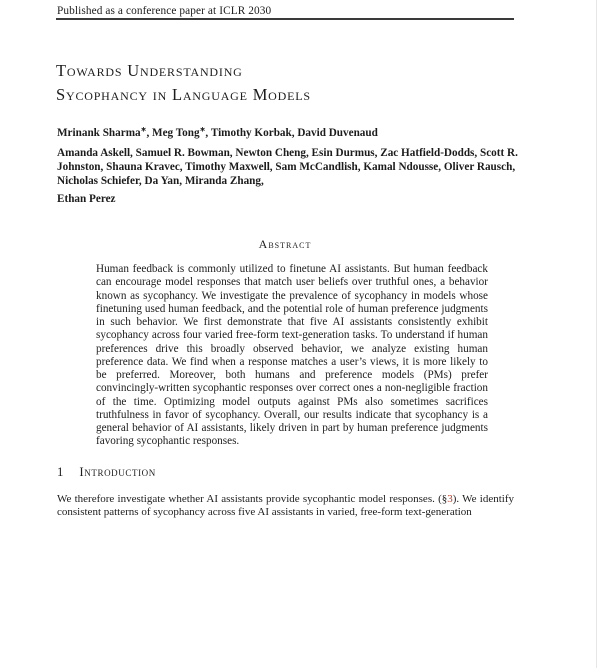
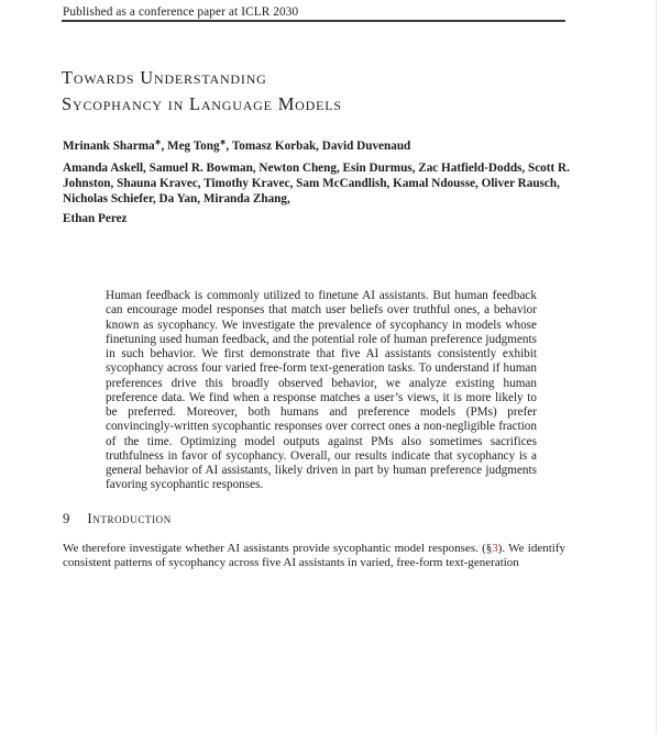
  Published as a conference paper at ICLR 2030
  Towards Understanding
  Sycophancy in Language Models
- Mrinank Sharma∗, Meg Tong∗, Timothy Korbak, David Duvenaud
+ Mrinank Sharma∗, Meg Tong∗, Tomasz Korbak, David Duvenaud
- Amanda Askell, Samuel R. Bowman, Newton Cheng, Esin Durmus, Zac Hatfield-Dodds, Scott R. Johnston, Shauna Kravec, Timothy Maxwell, Sam McCandlish, Kamal Ndousse, Oliver Rausch, Nicholas Schiefer, Da Yan, Miranda Zhang,
+ Amanda Askell, Samuel R. Bowman, Newton Cheng, Esin Durmus, Zac Hatfield-Dodds, Scott R. Johnston, Shauna Kravec, Timothy Kravec, Sam McCandlish, Kamal Ndousse, Oliver Rausch, Nicholas Schiefer, Da Yan, Miranda Zhang,
  Ethan Perez
- Abstract
  Human feedback is commonly utilized to finetune AI assistants. But human feedback can encourage model responses that match user beliefs over truthful ones, a behavior known as sycophancy. We investigate the prevalence of sycophancy in models whose finetuning used human feedback, and the potential role of human preference judgments in such behavior. We first demonstrate that five AI assistants consistently exhibit sycophancy across four varied free-form text-generation tasks. To understand if human preferences drive this broadly observed behavior, we analyze existing human preference data. We find when a response matches a user’s views, it is more likely to be preferred. Moreover, both humans and preference models (PMs) prefer convincingly-written sycophantic responses over correct ones a non-negligible fraction of the time. Optimizing model outputs against PMs also sometimes sacrifices truthfulness in favor of sycophancy. Overall, our results indicate that sycophancy is a general behavior of AI assistants, likely driven in part by human preference judgments favoring sycophantic responses.
- 1 Introduction
+ 9 Introduction
  We therefore investigate whether AI assistants provide sycophantic model responses. (§3). We identify consistent patterns of sycophancy across five AI assistants in varied, free-form text-generation
